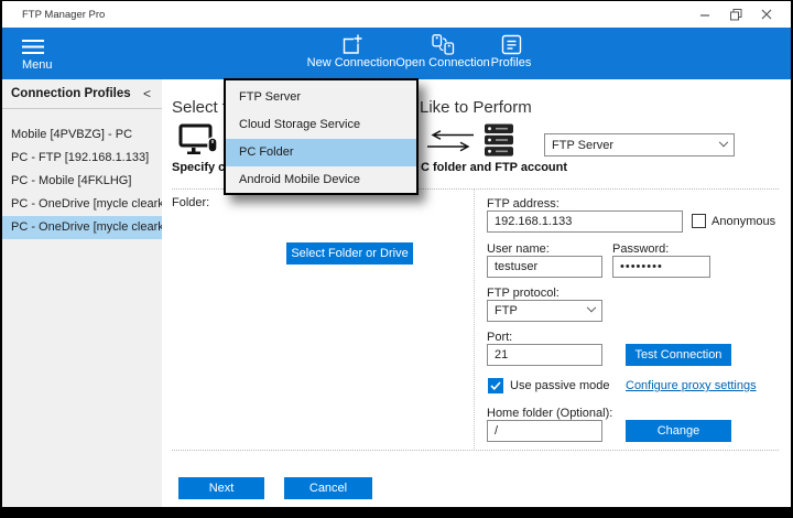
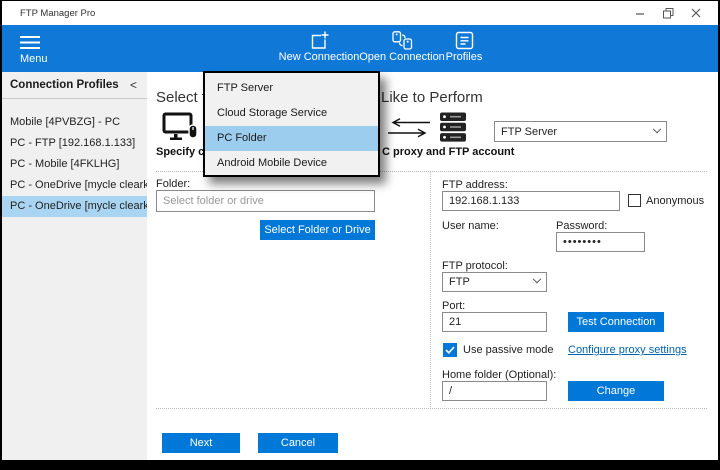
  FTP Manager Pro
  Menu
  New Connection
  Open Connection
  Profiles
  Connection Profiles
  <
  Mobile [4PVBZG] - PC
  PC - FTP [192.168.1.133]
  PC - Mobile [4FKLHG]
  PC - OneDrive [mycle cleark
  PC - OneDrive [mycle cleark
  Select
  Like to Perform
  FTP Server
  Specify c
- C folder and FTP account
+ C proxy and FTP account
  Folder:
+ Select folder or drive
  Select Folder or Drive
  FTP address:
  192.168.1.133
  Anonymous
  User name:
- testuser
  Password:
  ••••••••
  FTP protocol:
  FTP
  Port:
  21
  Test Connection
  Use passive mode
  Configure proxy settings
  Home folder (Optional):
  /
  Change
  Next
  Cancel
  FTP Server
  Cloud Storage Service
  PC Folder
  Android Mobile Device
